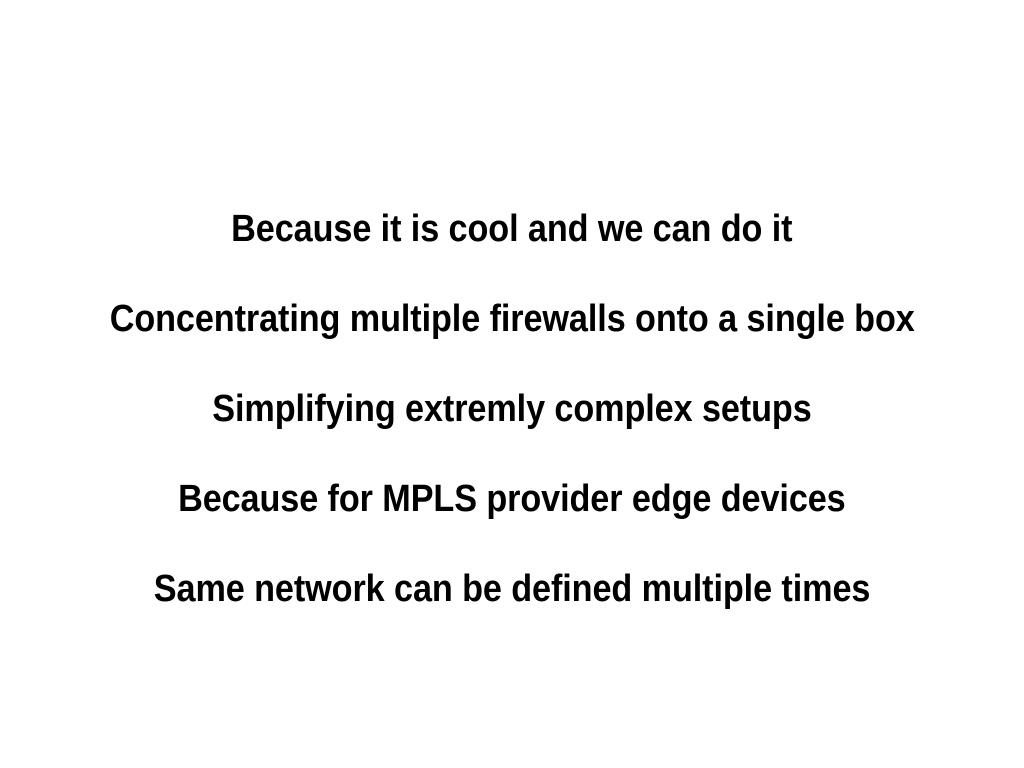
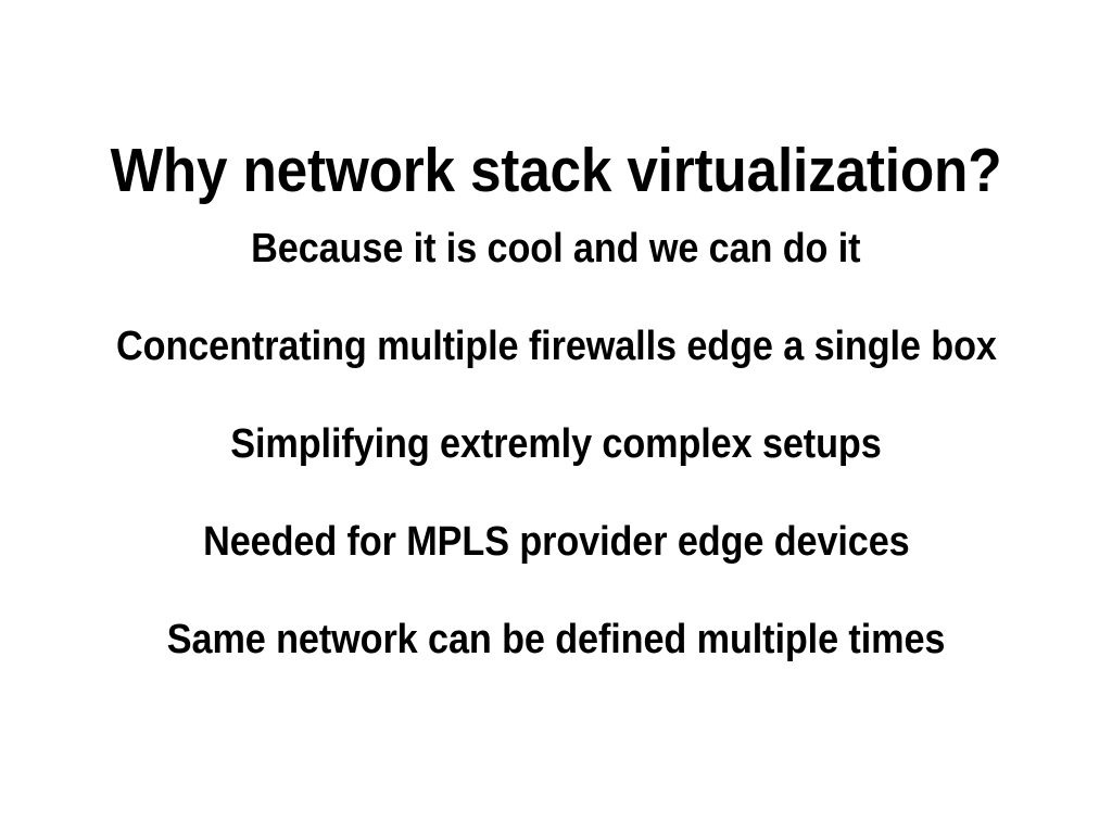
+ Why network stack virtualization?
  Because it is cool and we can do it
- Concentrating multiple firewalls onto a single box
+ Concentrating multiple firewalls edge a single box
  Simplifying extremly complex setups
- Because for MPLS provider edge devices
+ Needed for MPLS provider edge devices
  Same network can be defined multiple times
